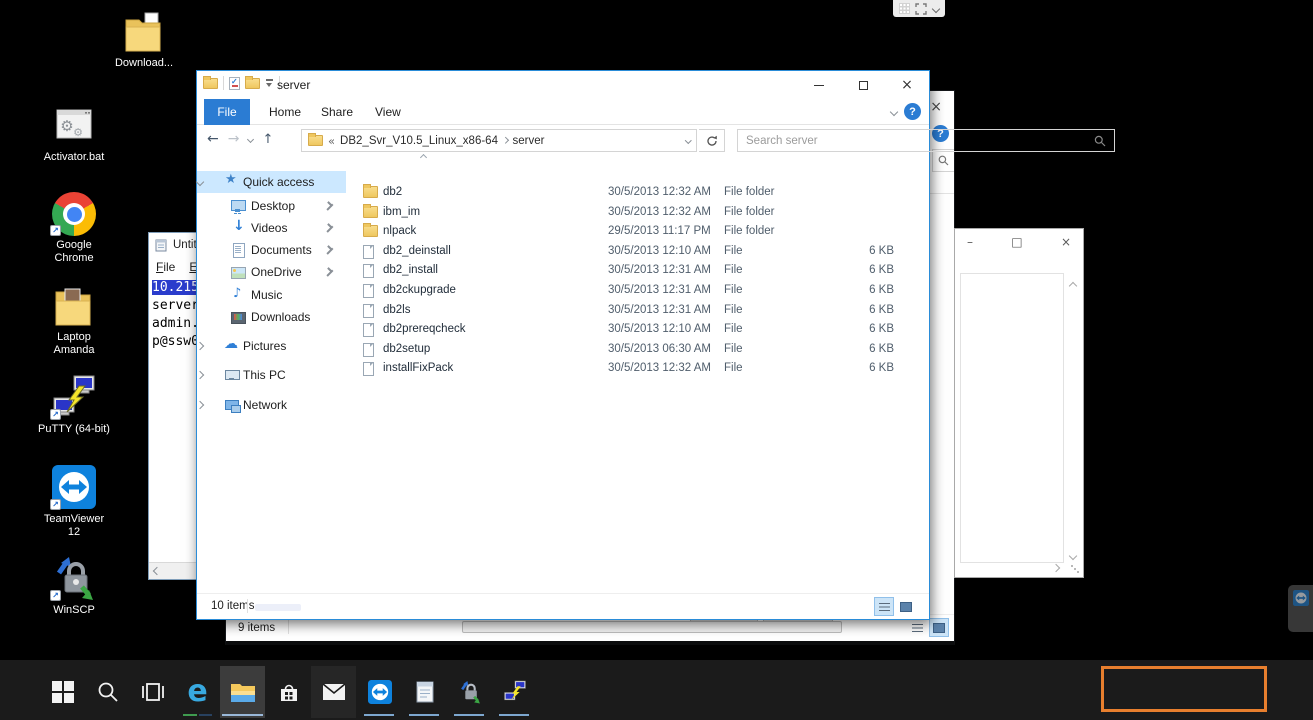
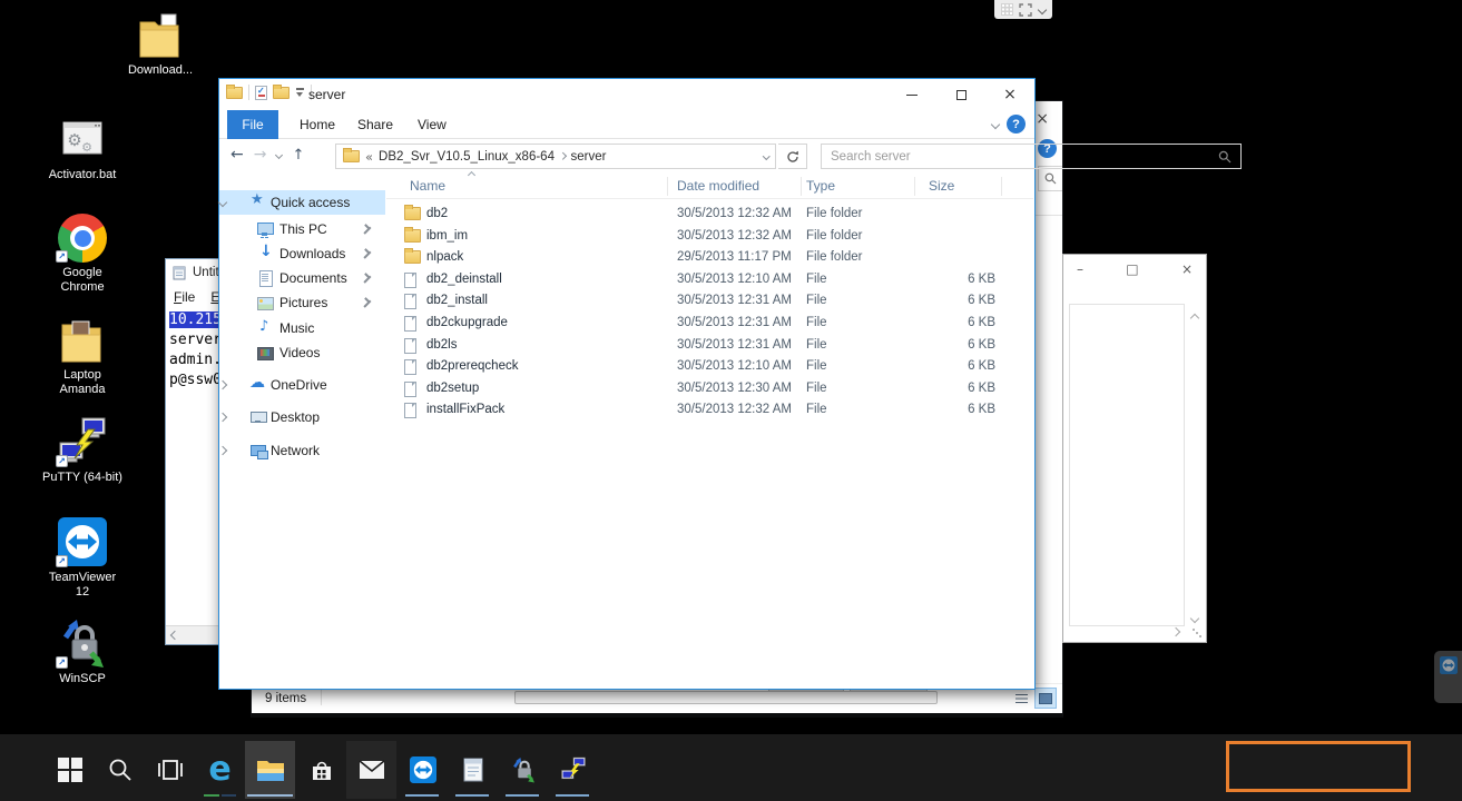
  Download...
  ⚙
  ⚙
  Activator.bat
  ↗
  Google Chrome
  Laptop Amanda
  ↗
  PuTTY (64-bit)
  ↗
  TeamViewer 12
  ↗
  WinSCP
  File
  10.21
  serve
  admin
  p@ssw
  ×
  ?
  9 items
  –
  □
  ×
  server
  ×
  File
  Home
  Share
  View
  ?
  ←
  →
  ↑
  «
  DB2_Svr_V10.5_Linux_x86-64
  server
  Search server
  Quick access
- Desktop
+ This PC
- Videos
+ Downloads
  Documents
- OneDrive
+ Pictures
  Music
- Downloads
+ Videos
- Pictures
+ OneDrive
- This PC
+ Desktop
  Network
+ Name
+ Date modified
+ Type
+ Size
  db2
  30/5/2013 12:32 AM
  File folder
  ibm_im
  30/5/2013 12:32 AM
  File folder
  nlpack
  29/5/2013 11:17 PM
  File folder
  db2_deinstall
  30/5/2013 12:10 AM
  File
  6 KB
  db2_install
  30/5/2013 12:31 AM
  File
  6 KB
  db2ckupgrade
  30/5/2013 12:31 AM
  File
  6 KB
  db2ls
  30/5/2013 12:31 AM
  File
  6 KB
  db2prereqcheck
  30/5/2013 12:10 AM
  File
  6 KB
  db2setup
- 30/5/2013 06:30 AM
+ 30/5/2013 12:30 AM
  File
  6 KB
  installFixPack
  30/5/2013 12:32 AM
  File
  6 KB
- 10 items
  e
